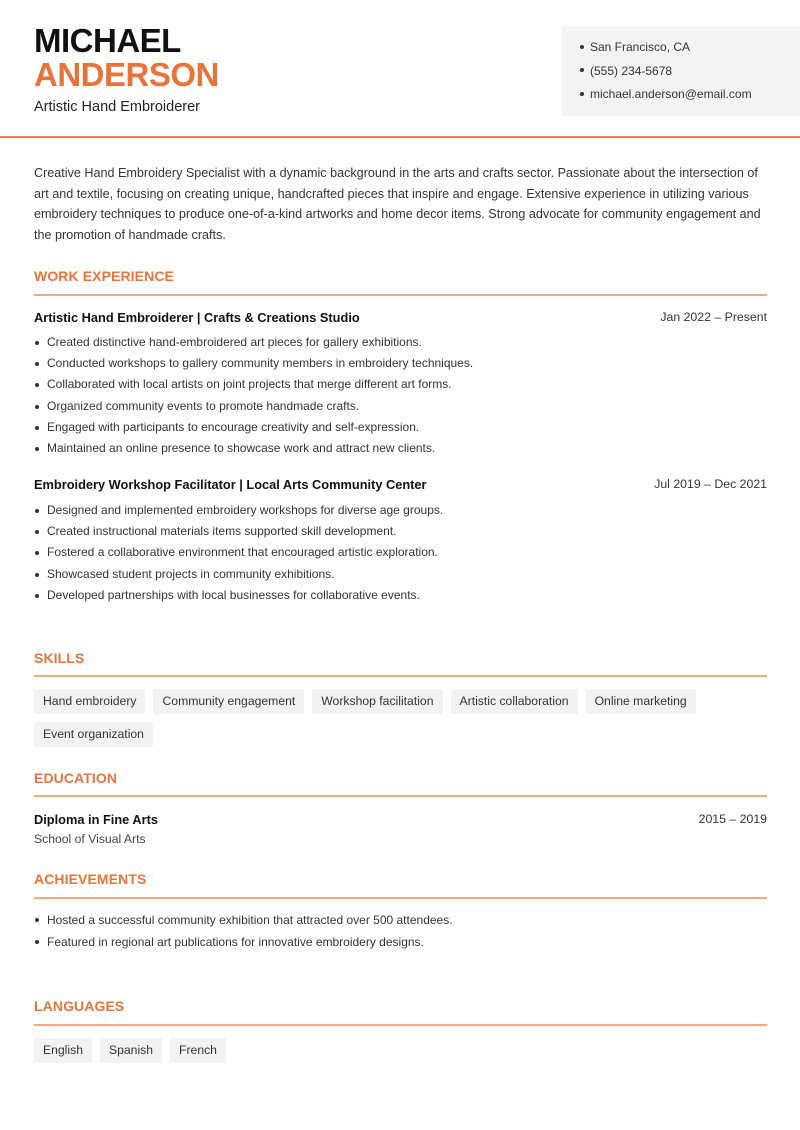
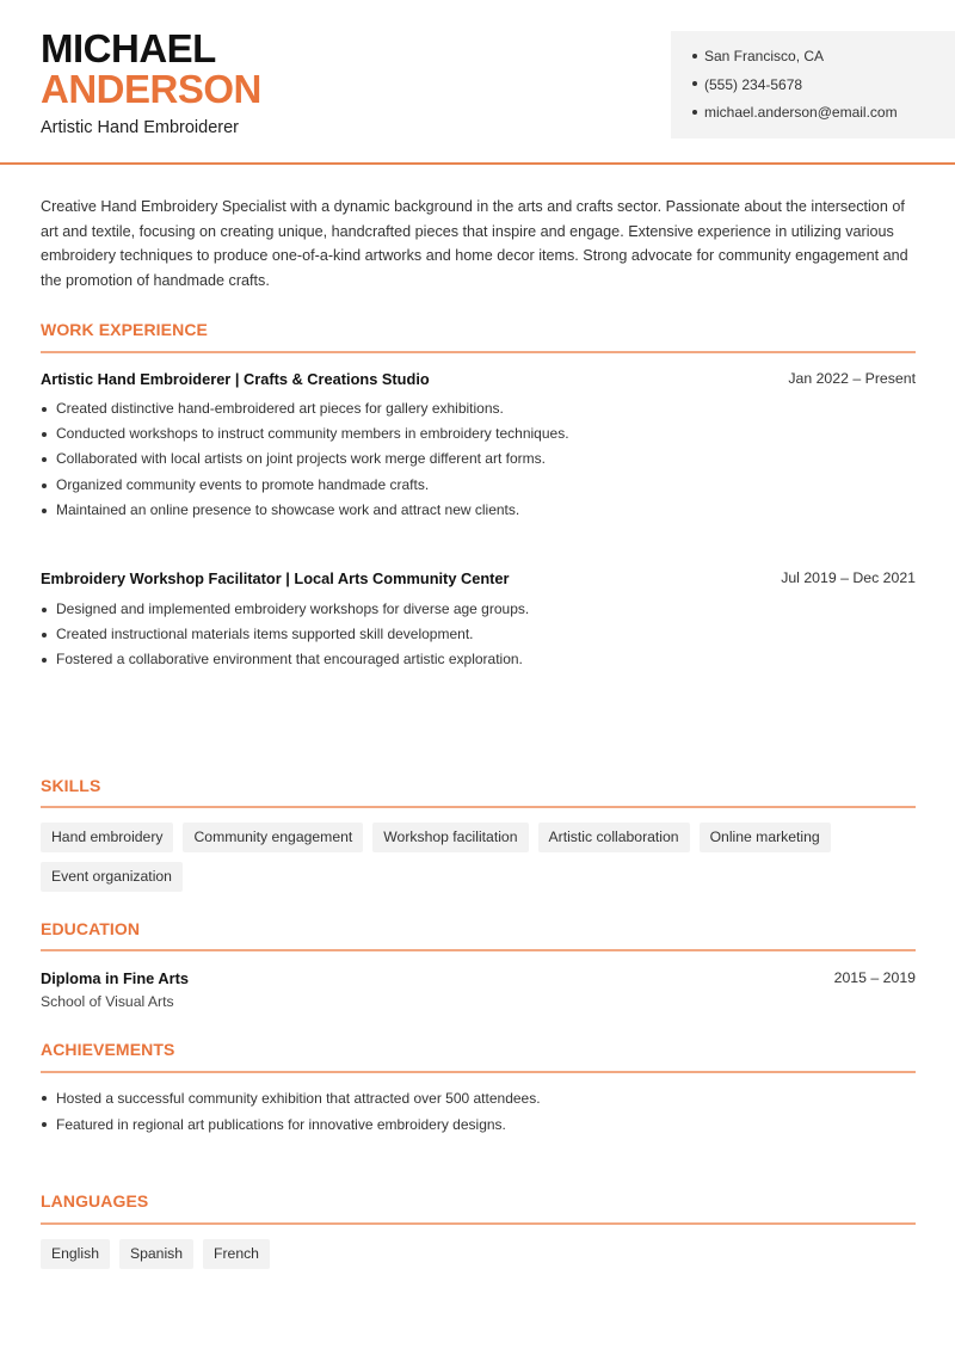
  MICHAEL
  ANDERSON
  Artistic Hand Embroiderer
  San Francisco, CA
  (555) 234-5678
  michael.anderson@email.com
  Creative Hand Embroidery Specialist with a dynamic background in the arts and crafts sector. Passionate about the intersection of art and textile, focusing on creating unique, handcrafted pieces that inspire and engage. Extensive experience in utilizing various embroidery techniques to produce one-of-a-kind artworks and home decor items. Strong advocate for community engagement and the promotion of handmade crafts.
  WORK EXPERIENCE
  Artistic Hand Embroiderer | Crafts & Creations Studio
  Jan 2022 – Present
  Created distinctive hand-embroidered art pieces for gallery exhibitions.
- Conducted workshops to gallery community members in embroidery techniques.
+ Conducted workshops to instruct community members in embroidery techniques.
- Collaborated with local artists on joint projects that merge different art forms.
+ Collaborated with local artists on joint projects work merge different art forms.
  Organized community events to promote handmade crafts.
- Engaged with participants to encourage creativity and self-expression.
  Maintained an online presence to showcase work and attract new clients.
  Embroidery Workshop Facilitator | Local Arts Community Center
  Jul 2019 – Dec 2021
  Designed and implemented embroidery workshops for diverse age groups.
  Created instructional materials items supported skill development.
  Fostered a collaborative environment that encouraged artistic exploration.
- Showcased student projects in community exhibitions.
- Developed partnerships with local businesses for collaborative events.
  SKILLS
  Hand embroidery
  Community engagement
  Workshop facilitation
  Artistic collaboration
  Online marketing
  Event organization
  EDUCATION
  Diploma in Fine Arts
  School of Visual Arts
  2015 – 2019
  ACHIEVEMENTS
  Hosted a successful community exhibition that attracted over 500 attendees.
  Featured in regional art publications for innovative embroidery designs.
  LANGUAGES
  English
  Spanish
  French
